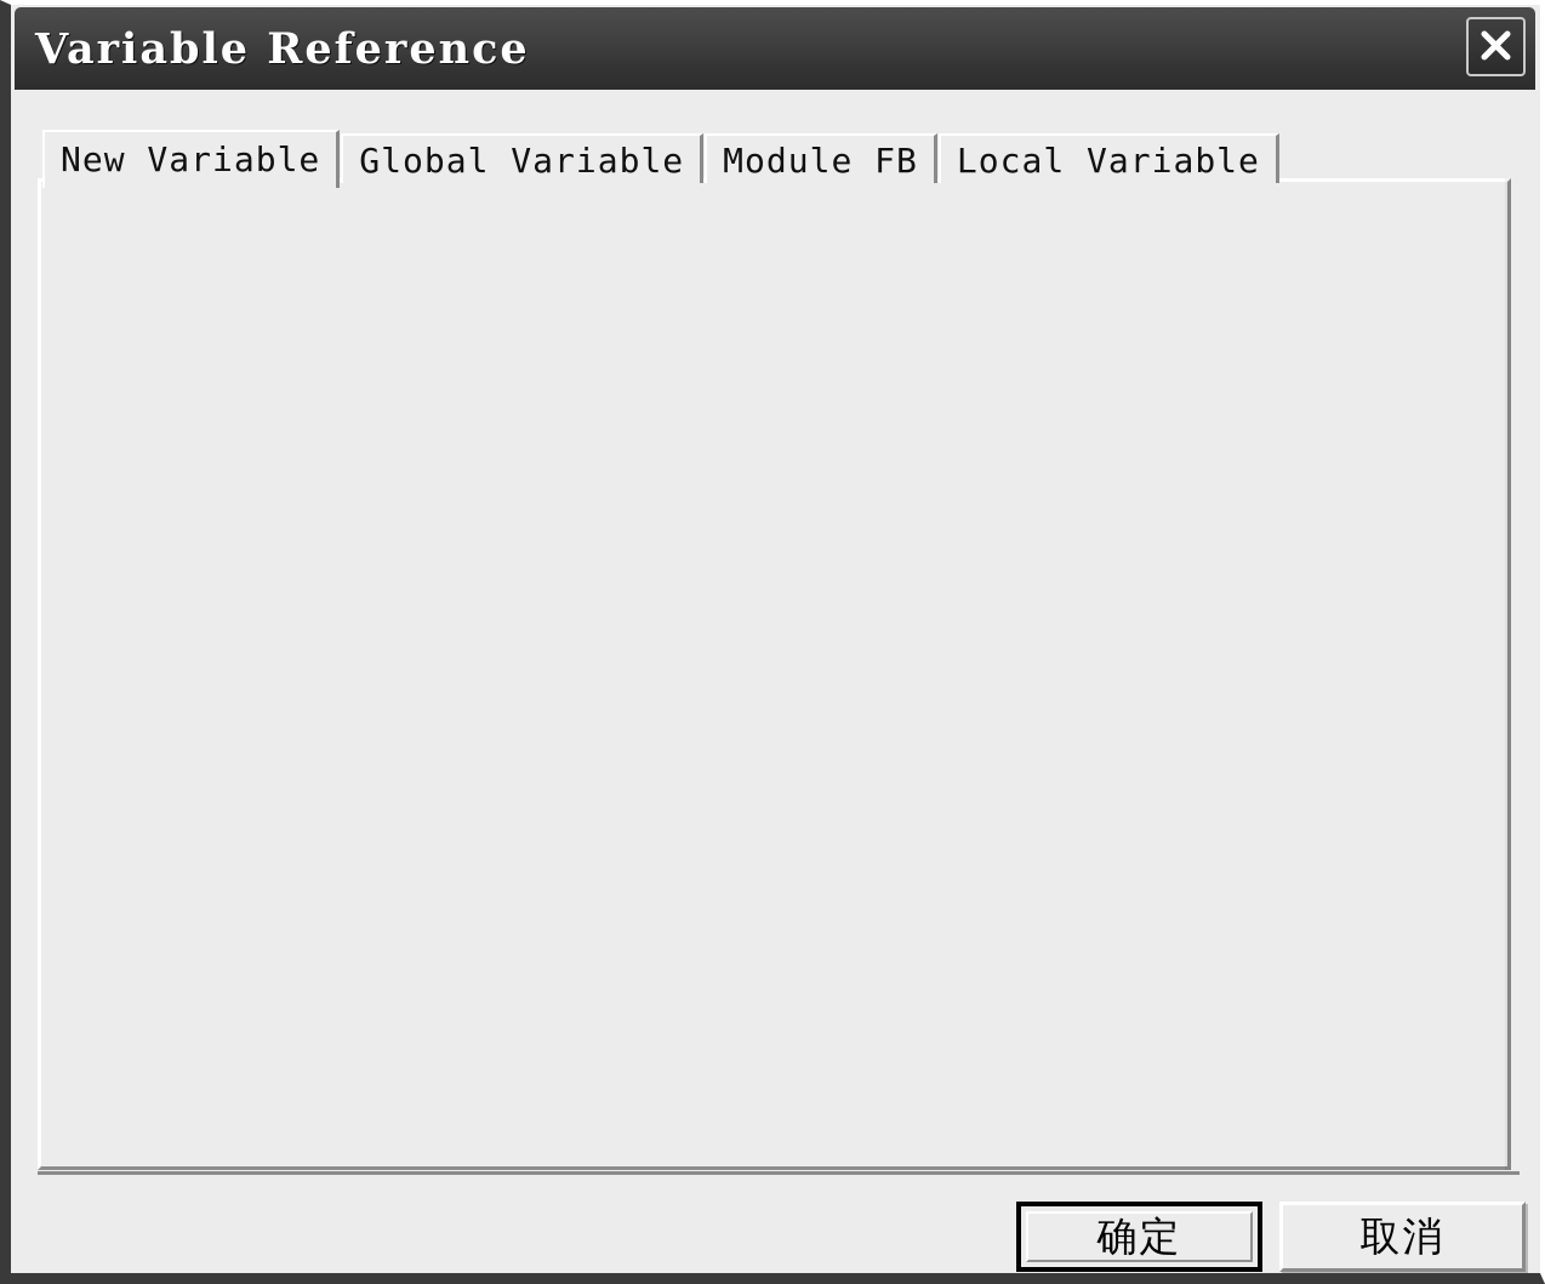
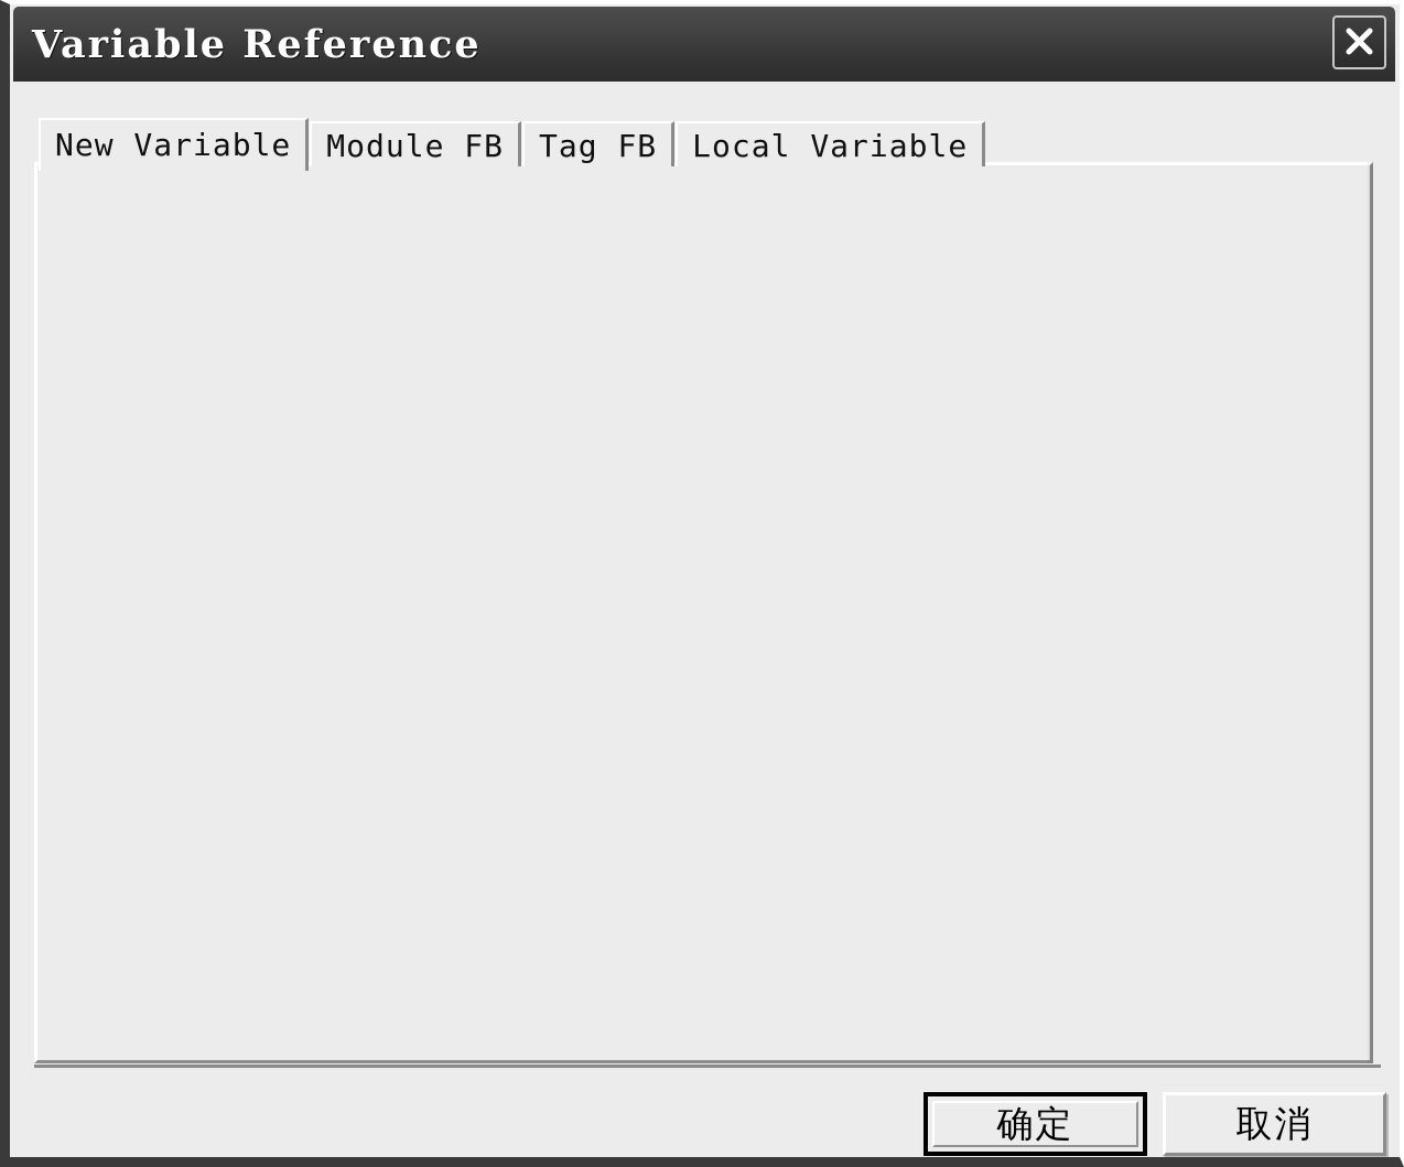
  Variable Reference
  New Variable
- Global Variable
  Module FB
+ Tag FB
  Local Variable
  确定
  取消
